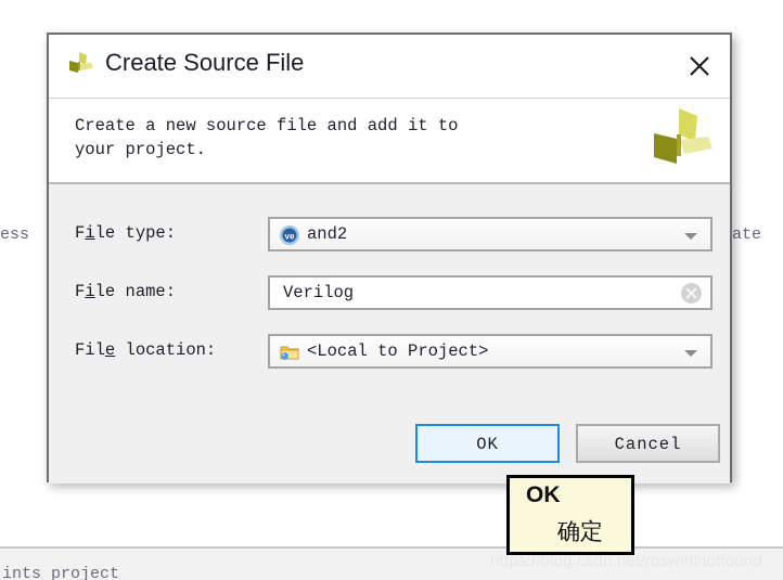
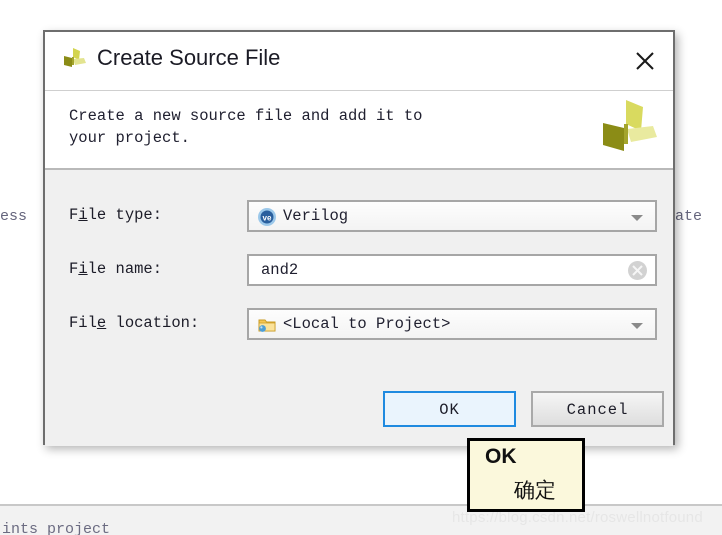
  ate
  ints project
  https://blog.csdn.net/roswellnotfound
  Create Source File
  Create a new source file and add it to
  your project.
  File type:
  ve
- and2
+ Verilog
  File name:
- Verilog
+ and2
  File location:
  <Local to Project>
  OK
  Cancel
  OK
  确定
